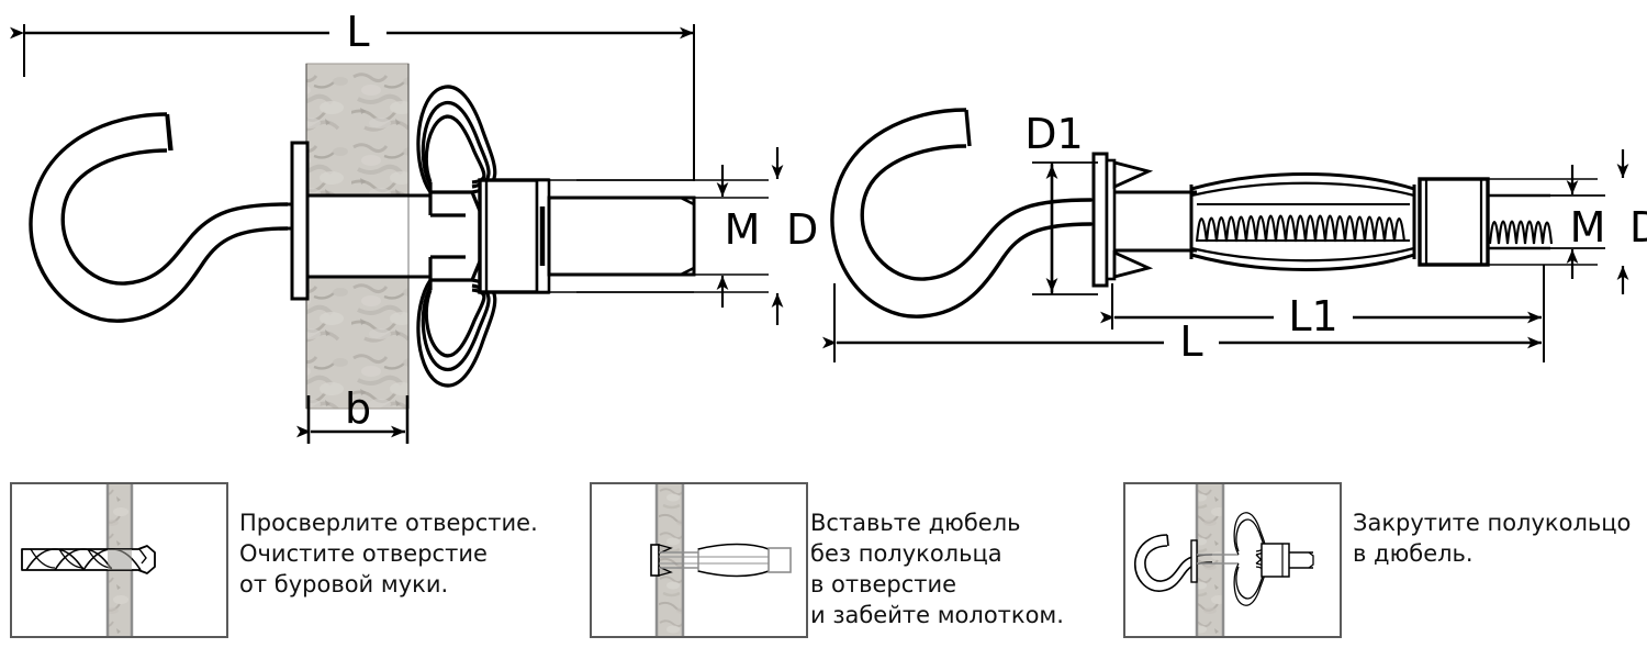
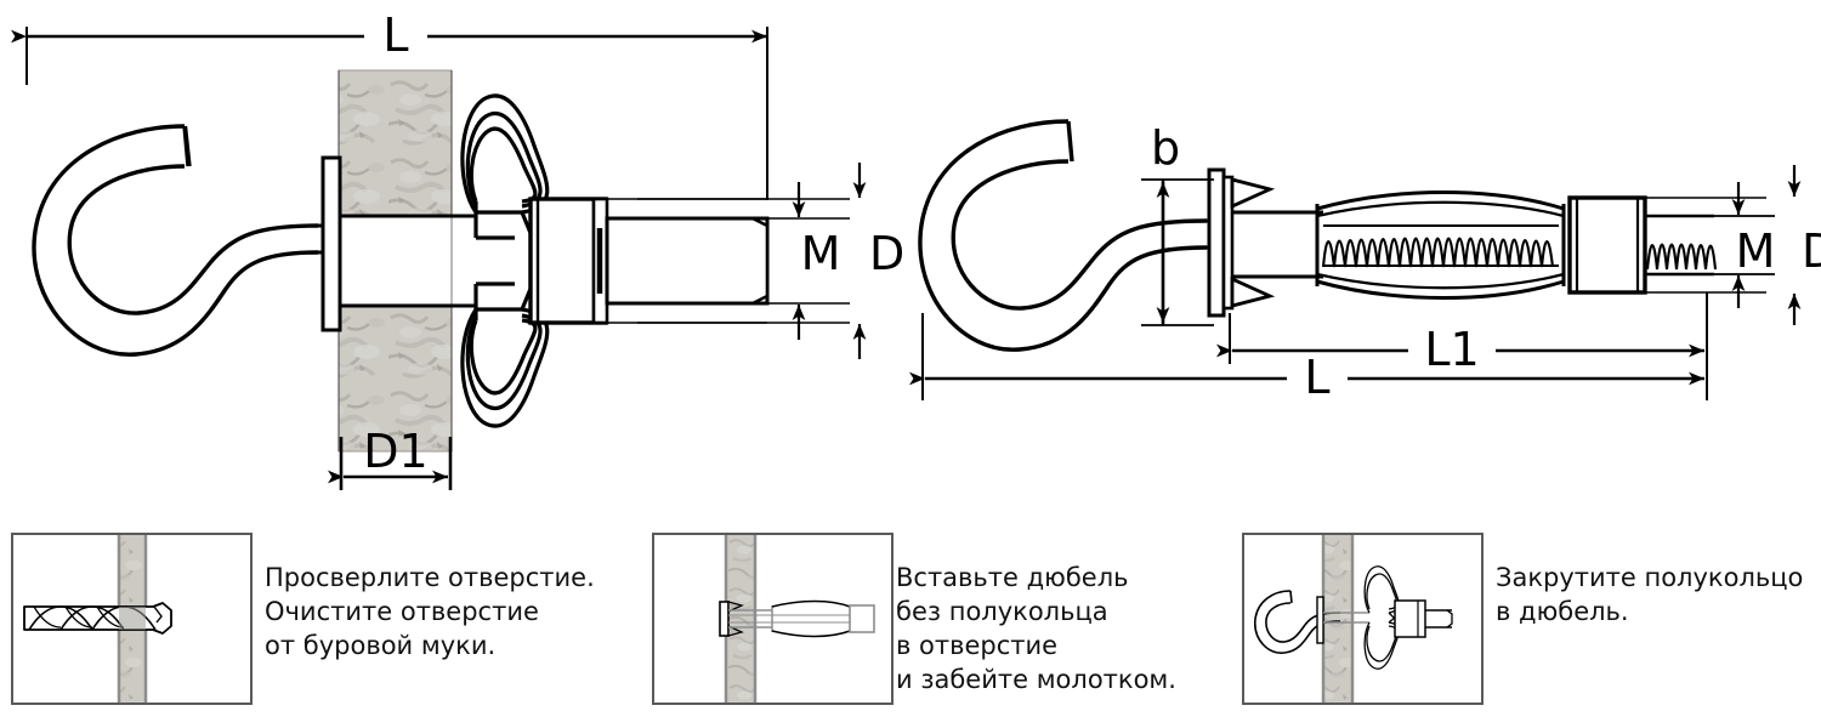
  L
- b
+ D1
  M
  D
- D1
+ b
  L1
  L
  M
  D
  Просверлите отверстие.
  Очистите отверстие
  от буровой муки.
  Вставьте дюбель
  без полукольца
  в отверстие
  и забейте молотком.
  Закрутите полукольцо
  в дюбель.
